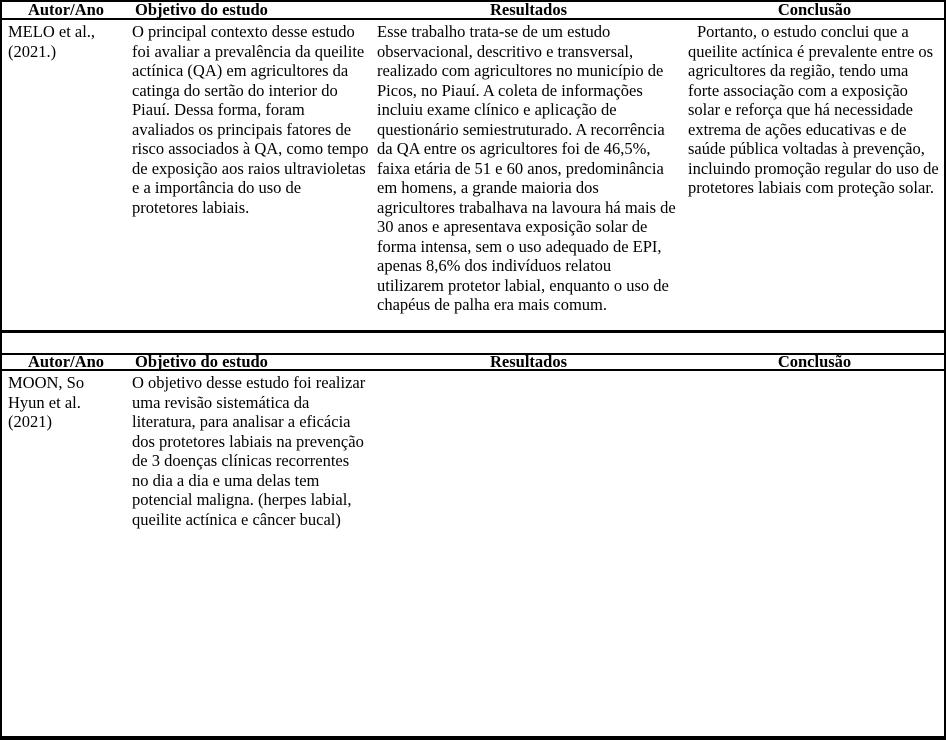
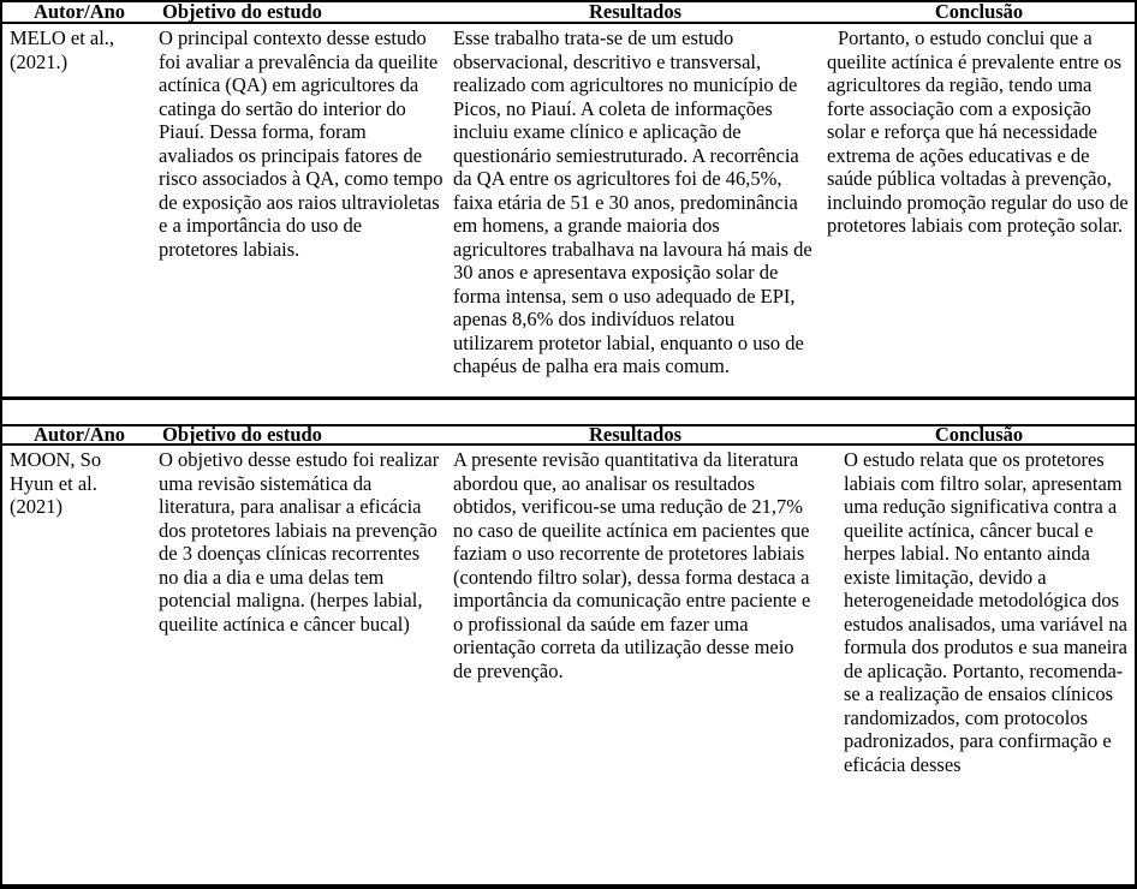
  Autor/Ano
  Objetivo do estudo
  Resultados
  Conclusão
  MELO et al.,
  (2021.)
  O principal contexto desse estudo foi avaliar a prevalência da queilite actínica (QA) em agricultores da catinga do sertão do interior do Piauí. Dessa forma, foram avaliados os principais fatores de risco associados à QA, como tempo de exposição aos raios ultravioletas e a importância do uso de protetores labiais.
- Esse trabalho trata-se de um estudo observacional, descritivo e transversal, realizado com agricultores no município de Picos, no Piauí. A coleta de informações incluiu exame clínico e aplicação de questionário semiestruturado. A recorrência da QA entre os agricultores foi de 46,5%, faixa etária de 51 e 60 anos, predominância em homens, a grande maioria dos agricultores trabalhava na lavoura há mais de 30 anos e apresentava exposição solar de forma intensa, sem o uso adequado de EPI, apenas 8,6% dos indivíduos relatou utilizarem protetor labial, enquanto o uso de chapéus de palha era mais comum.
+ Esse trabalho trata-se de um estudo observacional, descritivo e transversal, realizado com agricultores no município de Picos, no Piauí. A coleta de informações incluiu exame clínico e aplicação de questionário semiestruturado. A recorrência da QA entre os agricultores foi de 46,5%, faixa etária de 51 e 30 anos, predominância em homens, a grande maioria dos agricultores trabalhava na lavoura há mais de 30 anos e apresentava exposição solar de forma intensa, sem o uso adequado de EPI, apenas 8,6% dos indivíduos relatou utilizarem protetor labial, enquanto o uso de chapéus de palha era mais comum.
  Portanto, o estudo conclui que a queilite actínica é prevalente entre os agricultores da região, tendo uma forte associação com a exposição solar e reforça que há necessidade extrema de ações educativas e de saúde pública voltadas à prevenção, incluindo promoção regular do uso de protetores labiais com proteção solar.
  Autor/Ano
  Objetivo do estudo
  Resultados
  Conclusão
  MOON, So
  Hyun et al.
  (2021)
  O objetivo desse estudo foi realizar uma revisão sistemática da literatura, para analisar a eficácia dos protetores labiais na prevenção de 3 doenças clínicas recorrentes no dia a dia e uma delas tem potencial maligna. (herpes labial, queilite actínica e câncer bucal)
+ A presente revisão quantitativa da literatura abordou que, ao analisar os resultados obtidos, verificou-se uma redução de 21,7% no caso de queilite actínica em pacientes que faziam o uso recorrente de protetores labiais (contendo filtro solar), dessa forma destaca a importância da comunicação entre paciente e o profissional da saúde em fazer uma orientação correta da utilização desse meio de prevenção.
+ O estudo relata que os protetores labiais com filtro solar, apresentam uma redução significativa contra a queilite actínica, câncer bucal e herpes labial. No entanto ainda existe limitação, devido a heterogeneidade metodológica dos estudos analisados, uma variável na formula dos produtos e sua maneira de aplicação. Portanto, recomenda-se a realização de ensaios clínicos randomizados, com protocolos padronizados, para confirmação e eficácia desses
